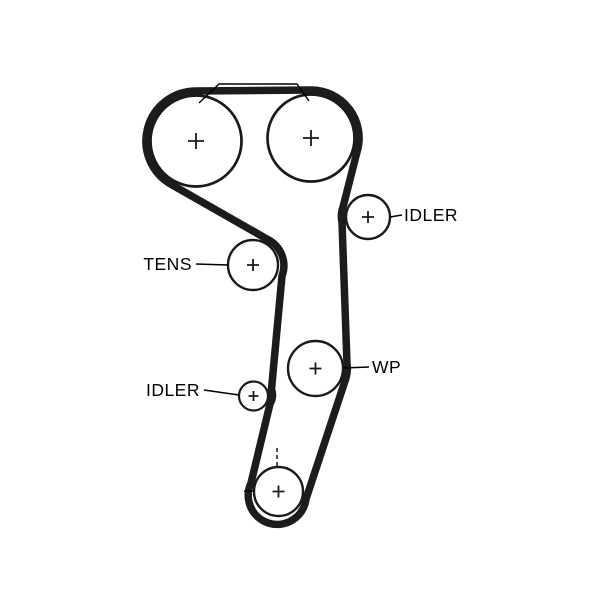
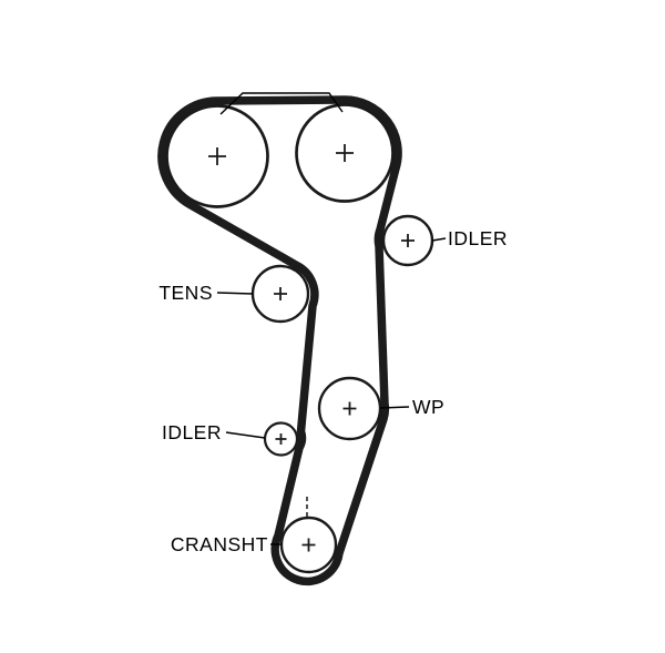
  IDLER
  TENS
  WP
  IDLER
+ CRANSHT
